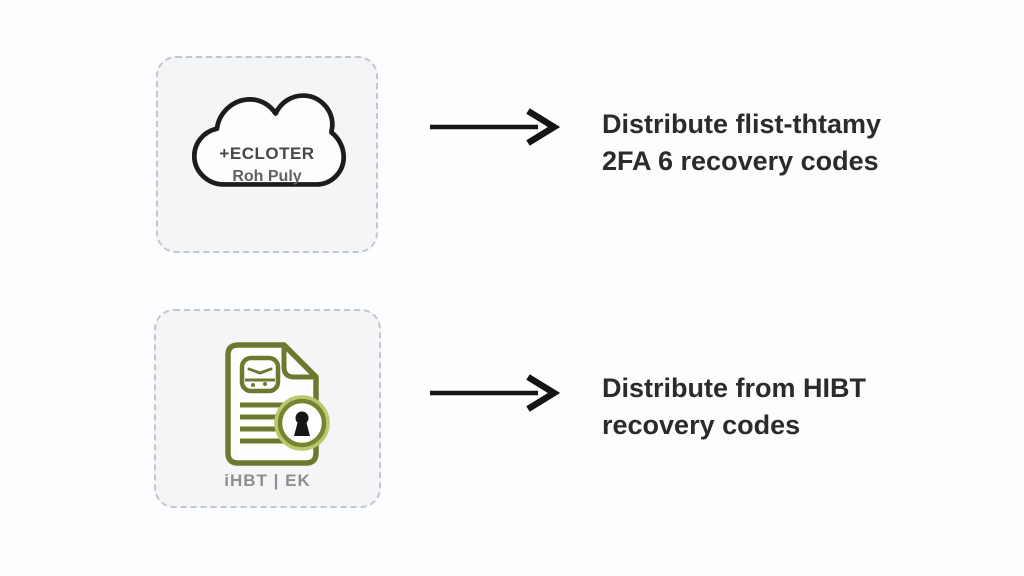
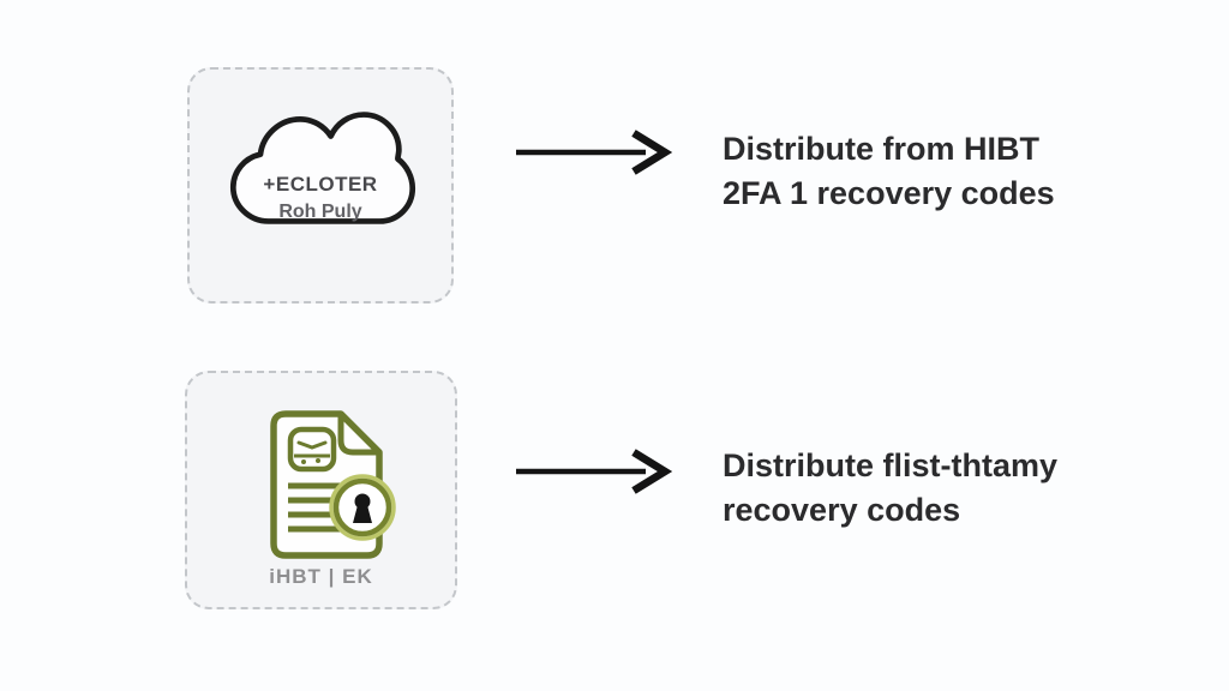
  +ECLOTER
  Roh Puly
- Distribute flist-thtamy
+ Distribute from HIBT
- 2FA 6 recovery codes
+ 2FA 1 recovery codes
  iHBT | EK
- Distribute from HIBT
+ Distribute flist-thtamy
  recovery codes
